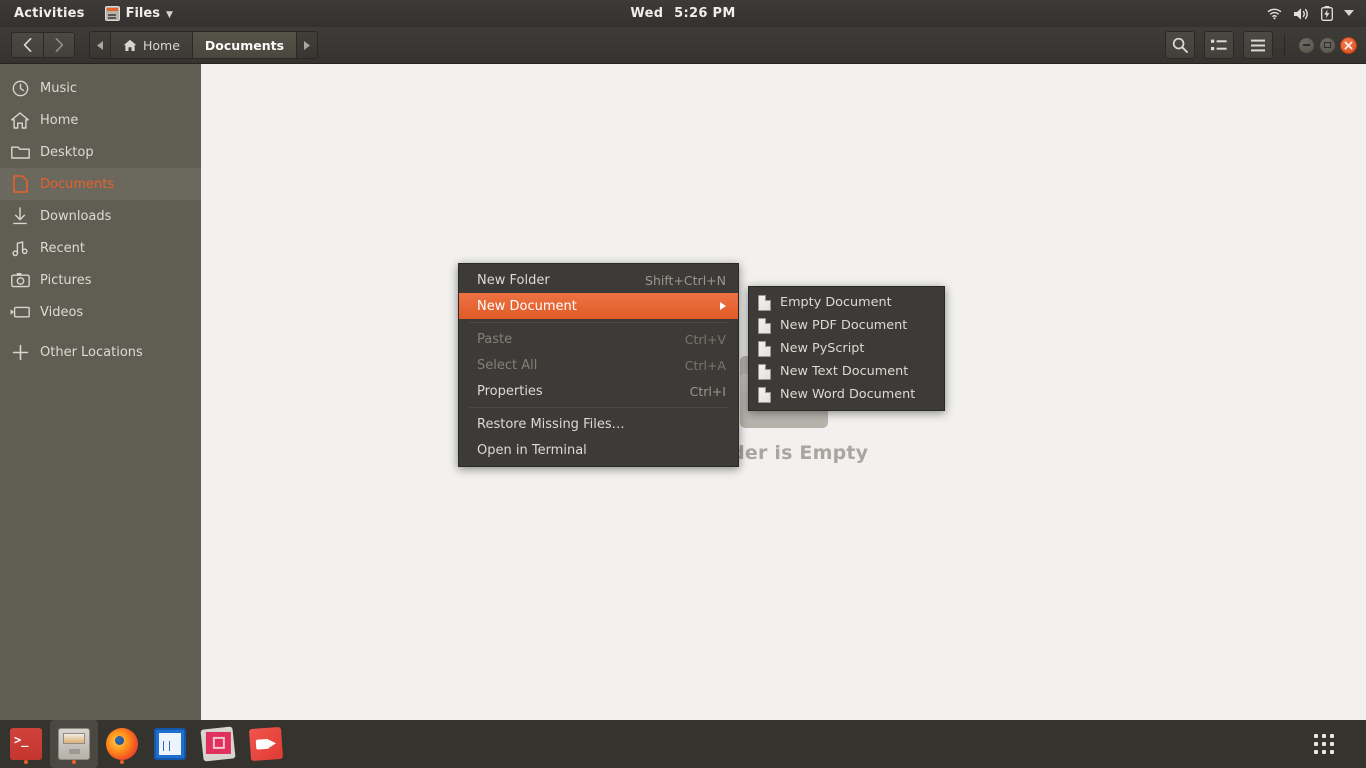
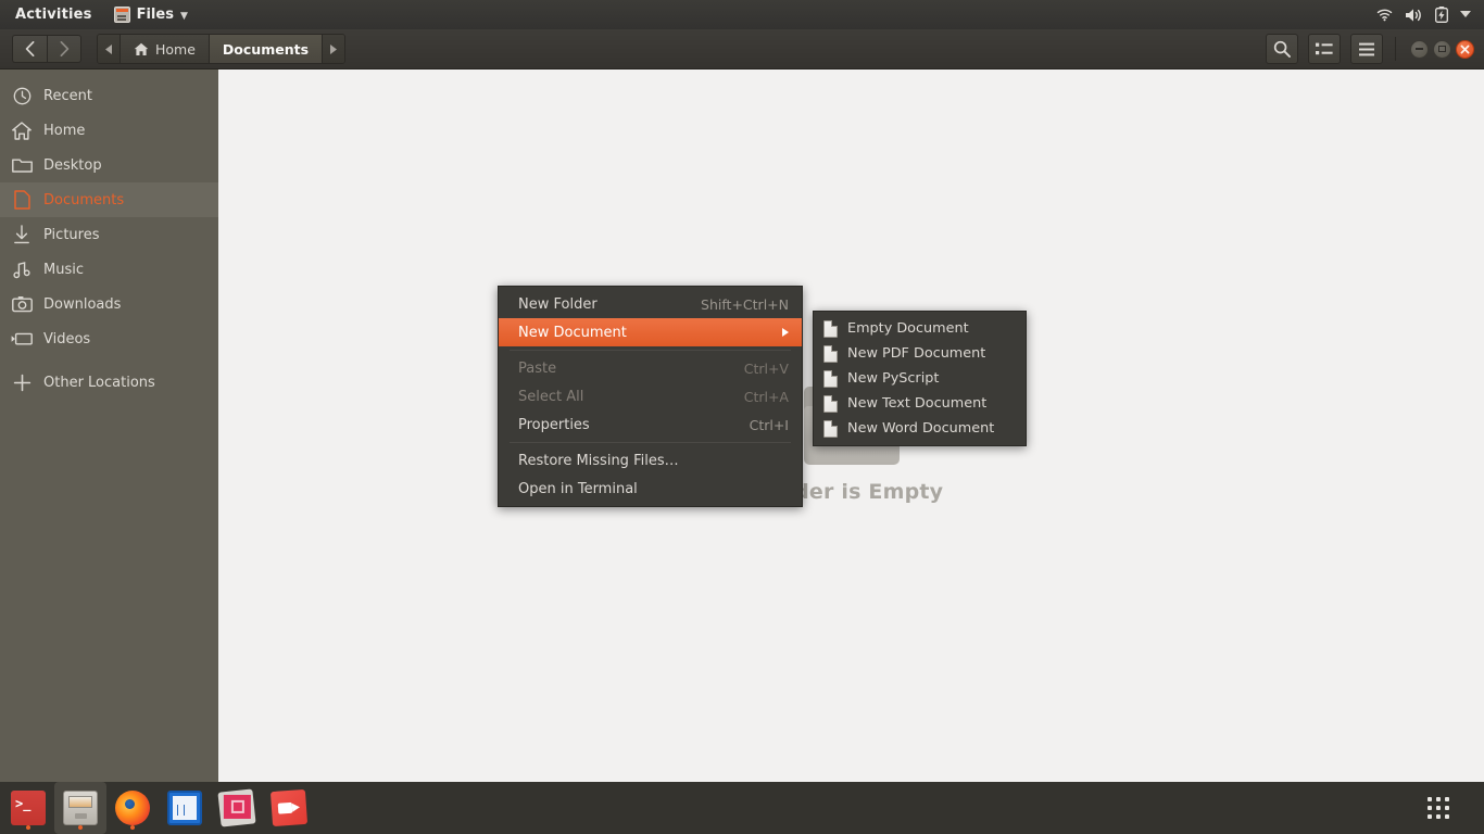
  Activities
  Files
  ▼
- Wed 5:26 PM
  Home
  Documents
- Music
+ Recent
  Home
  Desktop
  Documents
- Downloads
+ Pictures
- Recent
+ Music
- Pictures
+ Downloads
  Videos
  Other Locations
  New Folder
  Shift+Ctrl+N
  New Document
  Paste
  Ctrl+V
  Select All
  Ctrl+A
  Properties
  Ctrl+I
  Restore Missing Files…
  Open in Terminal
  Empty Document
  New PDF Document
  New PyScript
  New Text Document
  New Word Document
